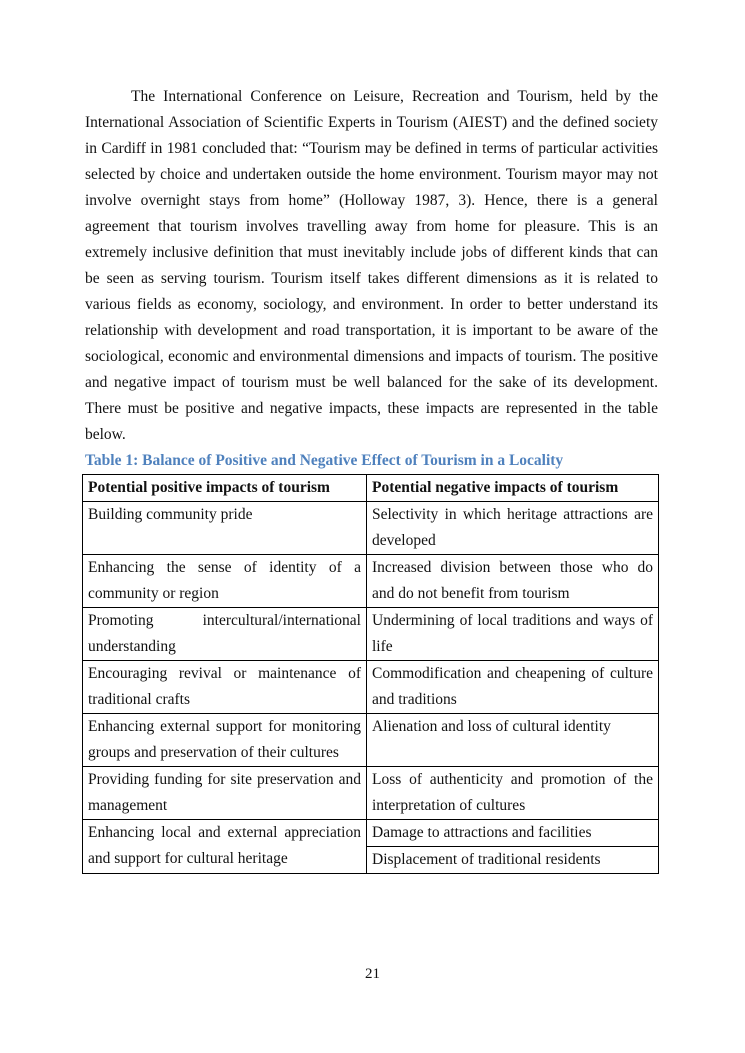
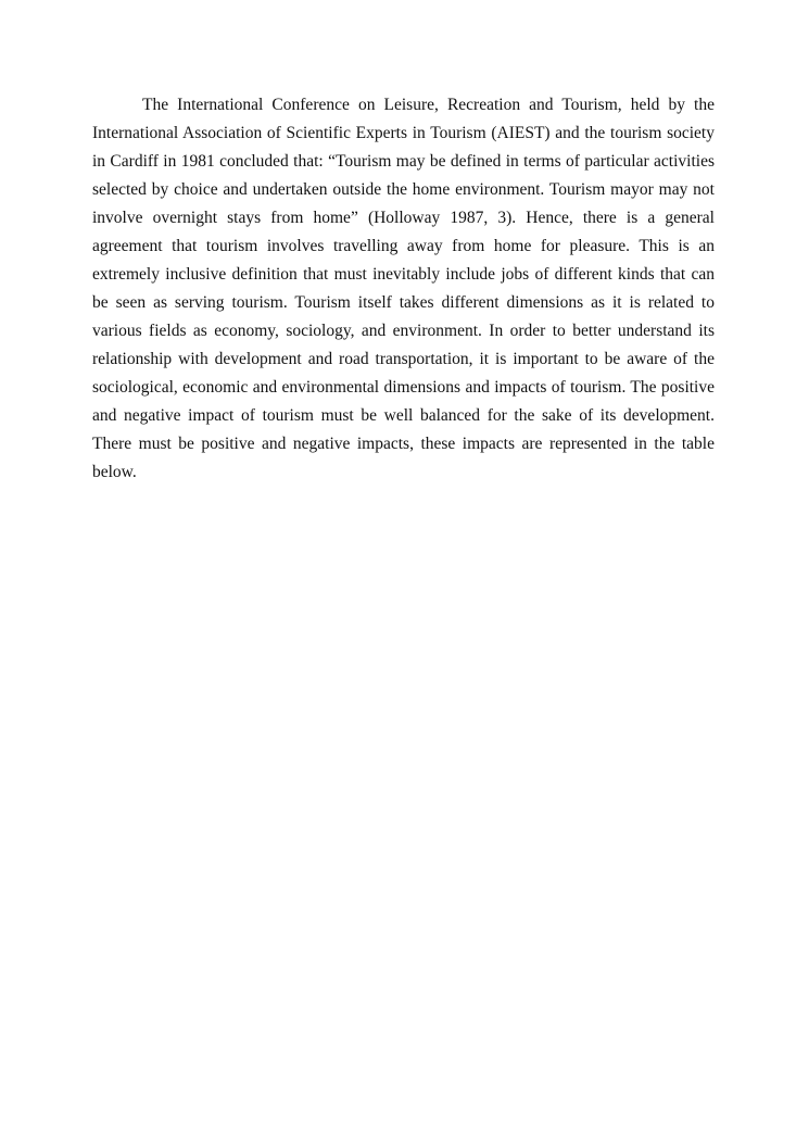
- The International Conference on Leisure, Recreation and Tourism, held by the International Association of Scientific Experts in Tourism (AIEST) and the defined society in Cardiff in 1981 concluded that: “Tourism may be defined in terms of particular activities selected by choice and undertaken outside the home environment. Tourism mayor may not involve overnight stays from home” (Holloway 1987, 3). Hence, there is a general agreement that tourism involves travelling away from home for pleasure. This is an extremely inclusive definition that must inevitably include jobs of different kinds that can be seen as serving tourism. Tourism itself takes different dimensions as it is related to various fields as economy, sociology, and environment. In order to better understand its relationship with development and road transportation, it is important to be aware of the sociological, economic and environmental dimensions and impacts of tourism. The positive and negative impact of tourism must be well balanced for the sake of its development. There must be positive and negative impacts, these impacts are represented in the table below.
+ The International Conference on Leisure, Recreation and Tourism, held by the International Association of Scientific Experts in Tourism (AIEST) and the tourism society in Cardiff in 1981 concluded that: “Tourism may be defined in terms of particular activities selected by choice and undertaken outside the home environment. Tourism mayor may not involve overnight stays from home” (Holloway 1987, 3). Hence, there is a general agreement that tourism involves travelling away from home for pleasure. This is an extremely inclusive definition that must inevitably include jobs of different kinds that can be seen as serving tourism. Tourism itself takes different dimensions as it is related to various fields as economy, sociology, and environment. In order to better understand its relationship with development and road transportation, it is important to be aware of the sociological, economic and environmental dimensions and impacts of tourism. The positive and negative impact of tourism must be well balanced for the sake of its development. There must be positive and negative impacts, these impacts are represented in the table below.
- Table 1: Balance of Positive and Negative Effect of Tourism in a Locality
- Potential positive impacts of tourism	Potential negative impacts of tourism
- Building community pride	Selectivity in which heritage attractions are developed
- Enhancing the sense of identity of a community or region	Increased division between those who do and do not benefit from tourism
- Promoting intercultural/international understanding	Undermining of local traditions and ways of life
- Encouraging revival or maintenance of traditional crafts	Commodification and cheapening of culture and traditions
- Enhancing external support for monitoring groups and preservation of their cultures	Alienation and loss of cultural identity
- Providing funding for site preservation and management	Loss of authenticity and promotion of the interpretation of cultures
- Enhancing local and external appreciation and support for cultural heritage	Damage to attractions and facilities
- Displacement of traditional residents
- 21
